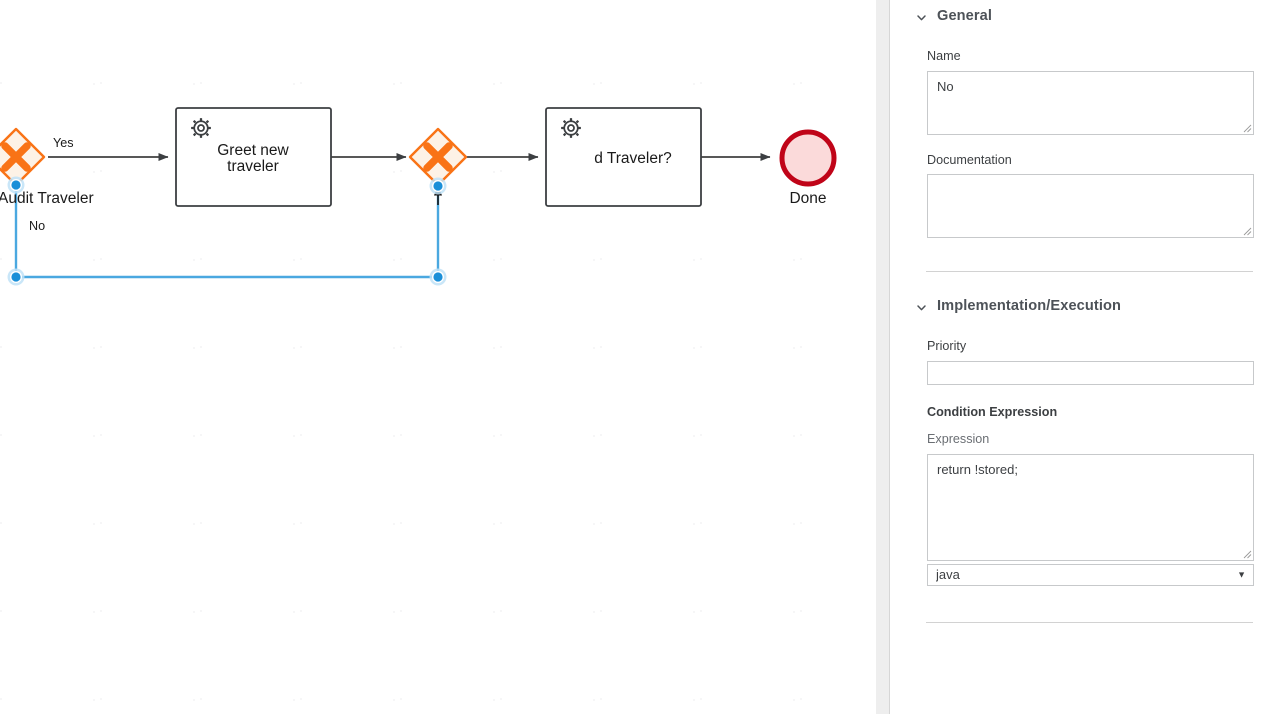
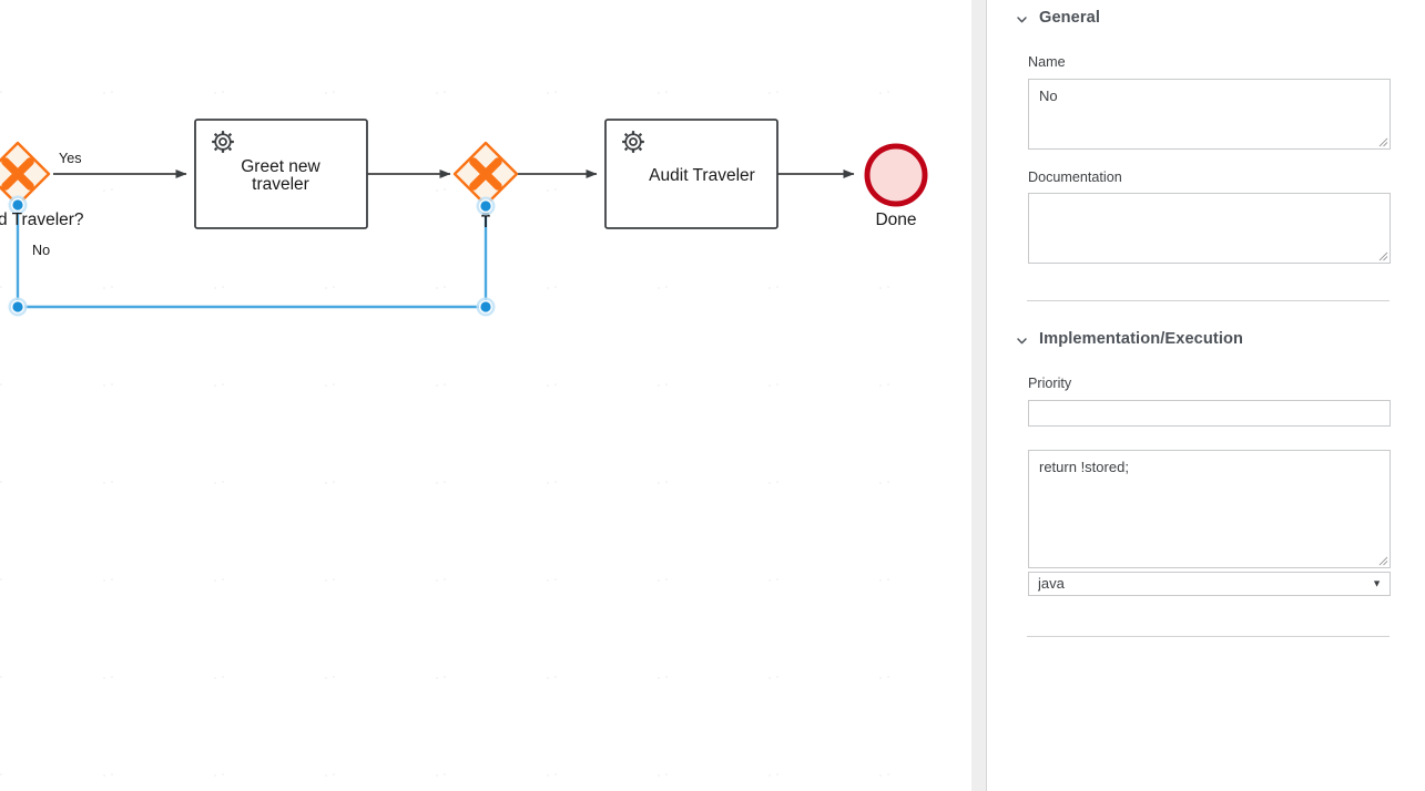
  Greet new
  traveler
- d Traveler?
+ Audit Traveler
  Done
- Audit Traveler
+ d Traveler?
  Yes
  No
  General
  Name
  No
  Documentation
  Implementation/Execution
  Priority
- Condition Expression
- Expression
  return !stored;
  java
  ▼
